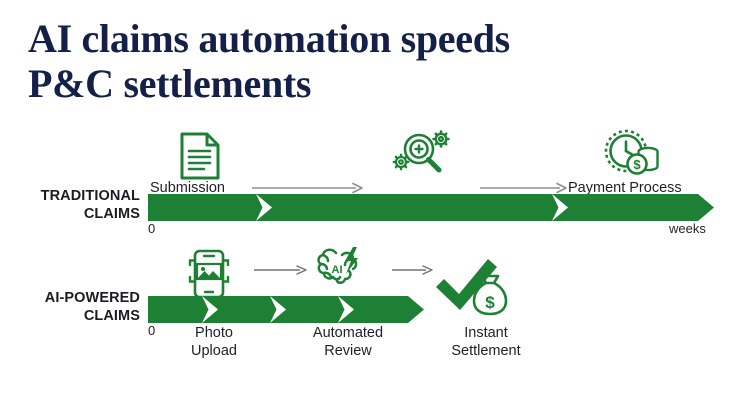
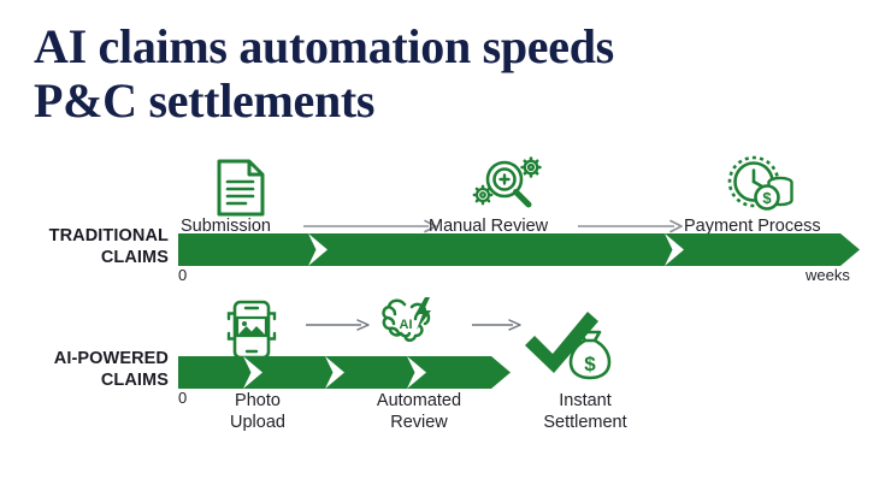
  AI claims automation speeds
  P&C settlements
  TRADITIONAL
  CLAIMS
  Submission
+ Manual Review
  $
  Payment Process
  0
  weeks
  AI-POWERED
  CLAIMS
  AI
  $
  0
  Photo
  Upload
  Automated
  Review
  Instant
  Settlement
